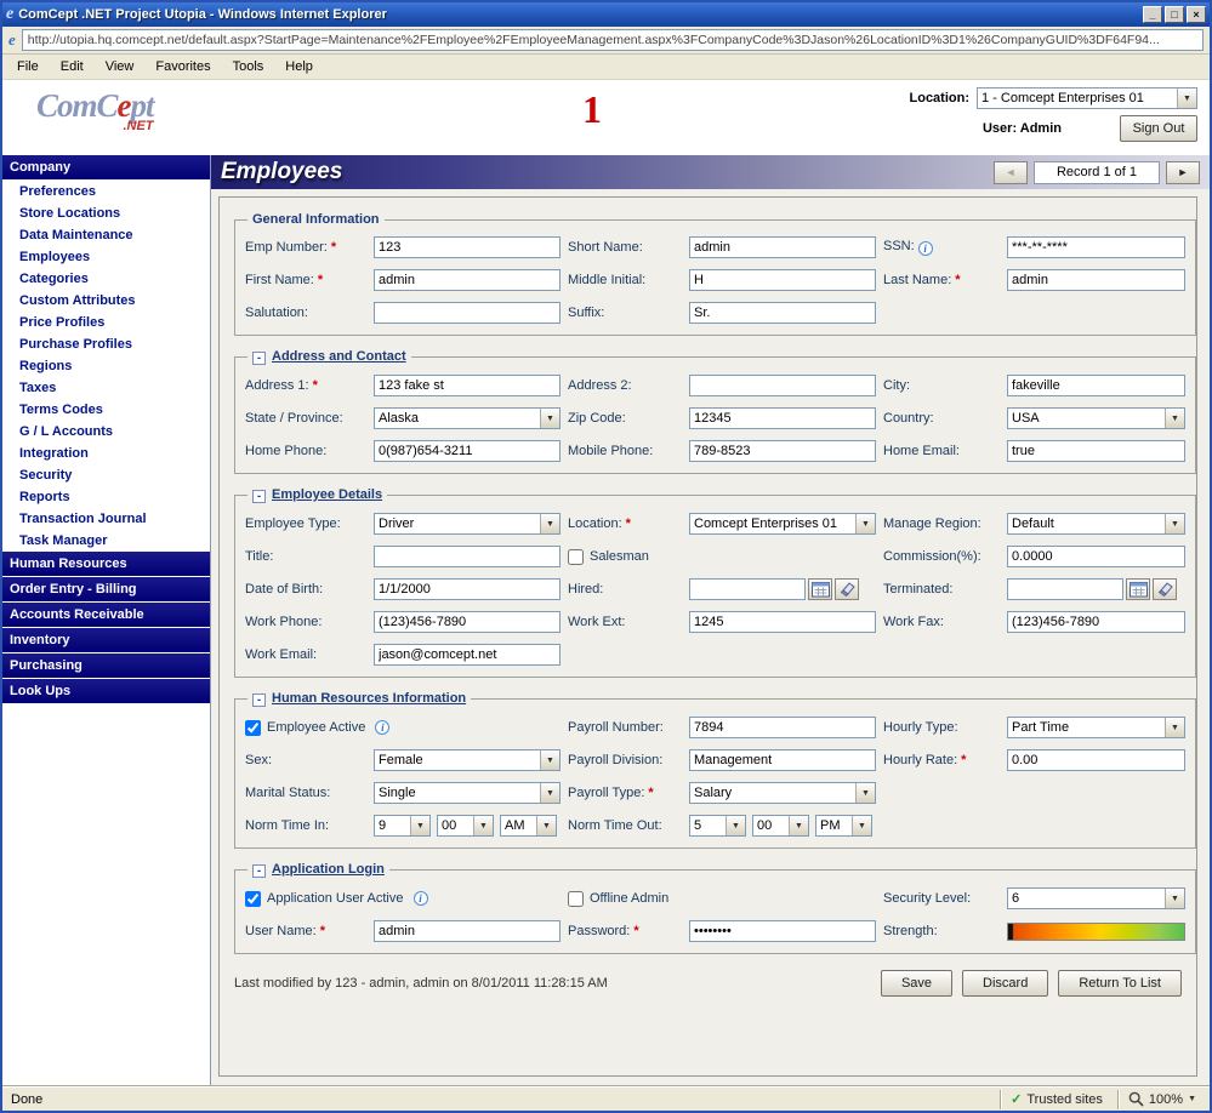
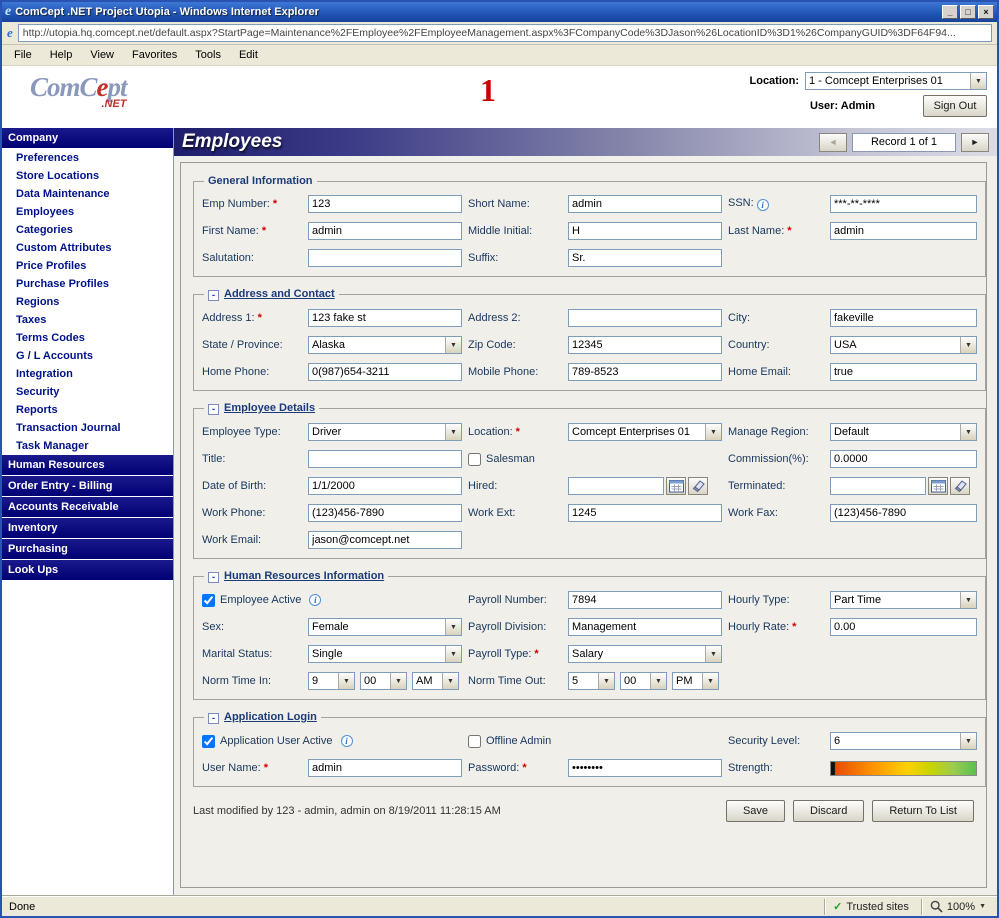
  e
  ComCept .NET Project Utopia - Windows Internet Explorer
  _
  □
  ×
  e
  http://utopia.hq.comcept.net/default.aspx?StartPage=Maintenance%2FEmployee%2FEmployeeManagement.aspx%3FCompanyCode%3DJason%26LocationID%3D1%26CompanyGUID%3DF64F94...
  File
- Edit
+ Help
  View
  Favorites
  Tools
- Help
+ Edit
  ComCept
  .NET
  1
  Location:
  1 - Comcept Enterprises 01
  User: Admin
  Sign Out
  Company
  Preferences
  Store Locations
  Data Maintenance
  Employees
  Categories
  Custom Attributes
  Price Profiles
  Purchase Profiles
  Regions
  Taxes
  Terms Codes
  G / L Accounts
  Integration
  Security
  Reports
  Transaction Journal
  Task Manager
  Human Resources
  Order Entry - Billing
  Accounts Receivable
  Inventory
  Purchasing
  Look Ups
  Employees
  ◄
  Record 1 of 1
  ►
  General Information
  Emp Number: *
  123
  Short Name:
  admin
  SSN: i
  ***-**-****
  First Name: *
  admin
  Middle Initial:
  H
  Last Name: *
  admin
  Salutation:
  Suffix:
  Sr.
  - Address and Contact
  Address 1: *
  123 fake st
  Address 2:
  City:
  fakeville
  State / Province:
  Alaska
  Zip Code:
  12345
  Country:
  USA
  Home Phone:
  0(987)654-3211
  Mobile Phone:
  789-8523
  Home Email:
  true
  - Employee Details
  Employee Type:
  Driver
  Location: *
  Comcept Enterprises 01
  Manage Region:
  Default
  Title:
  Salesman
  Commission(%):
  0.0000
  Date of Birth:
  1/1/2000
  Hired:
  Terminated:
  Work Phone:
  (123)456-7890
  Work Ext:
  1245
  Work Fax:
  (123)456-7890
  Work Email:
  jason@comcept.net
  - Human Resources Information
  Employee Active
  i
  Payroll Number:
  7894
  Hourly Type:
  Part Time
  Sex:
  Female
  Payroll Division:
  Management
  Hourly Rate: *
  0.00
  Marital Status:
  Single
  Payroll Type: *
  Salary
  Norm Time In:
  9
  00
  AM
  Norm Time Out:
  5
  00
  PM
  - Application Login
  Application User Active
  i
  Offline Admin
  Security Level:
  6
  User Name: *
  admin
  Password: *
  ••••••••
  Strength:
- Last modified by 123 - admin, admin on 8/01/2011 11:28:15 AM
+ Last modified by 123 - admin, admin on 8/19/2011 11:28:15 AM
  Save
  Discard
  Return To List
  Done
  ✓
  Trusted sites
  100%
